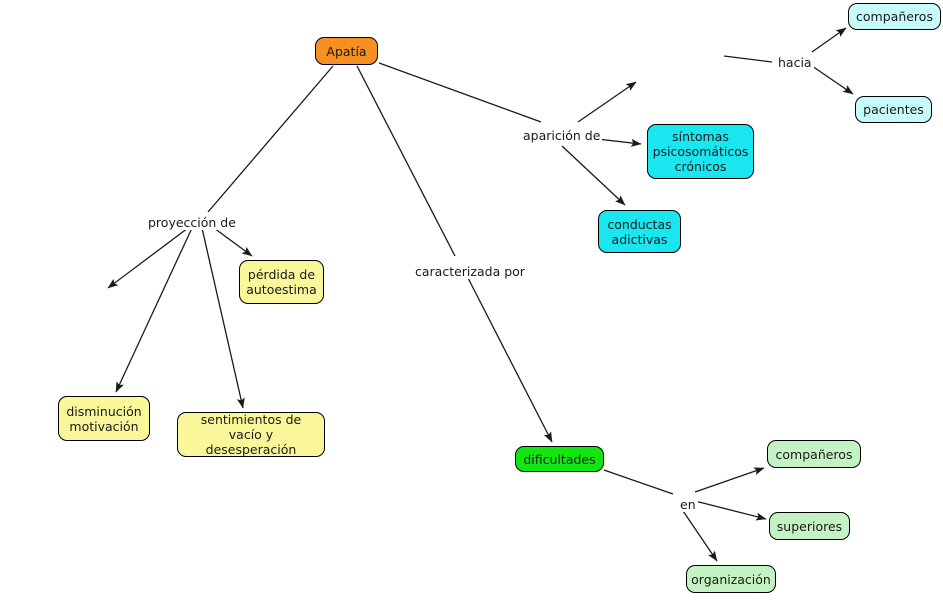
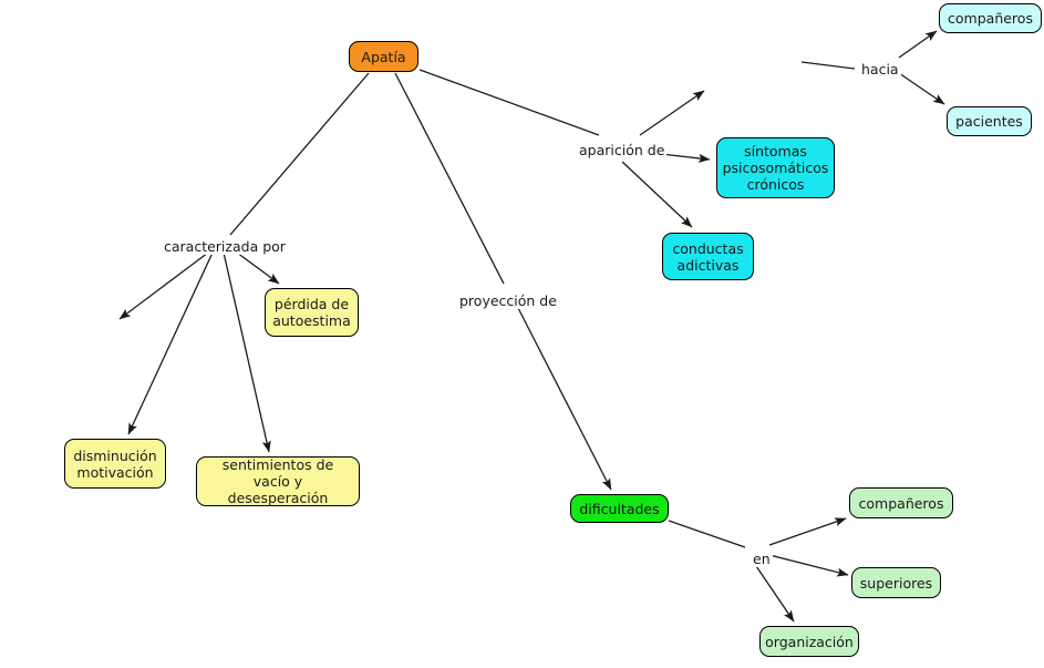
  Apatía
  síntomas
  psicosomáticos
  crónicos
  conductas
  adictivas
  compañeros
  pacientes
  pérdida de
  autoestima
  disminución
  motivación
  sentimientos de
  vacío y desesperación
  dificultades
  compañeros
  superiores
  organización
- proyección de
+ caracterizada por
  aparición de
- caracterizada por
+ proyección de
  hacia
  en
